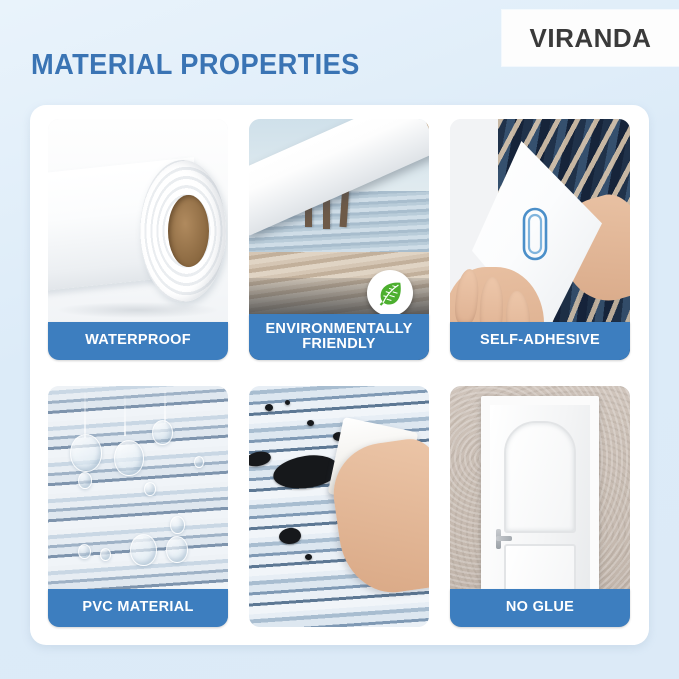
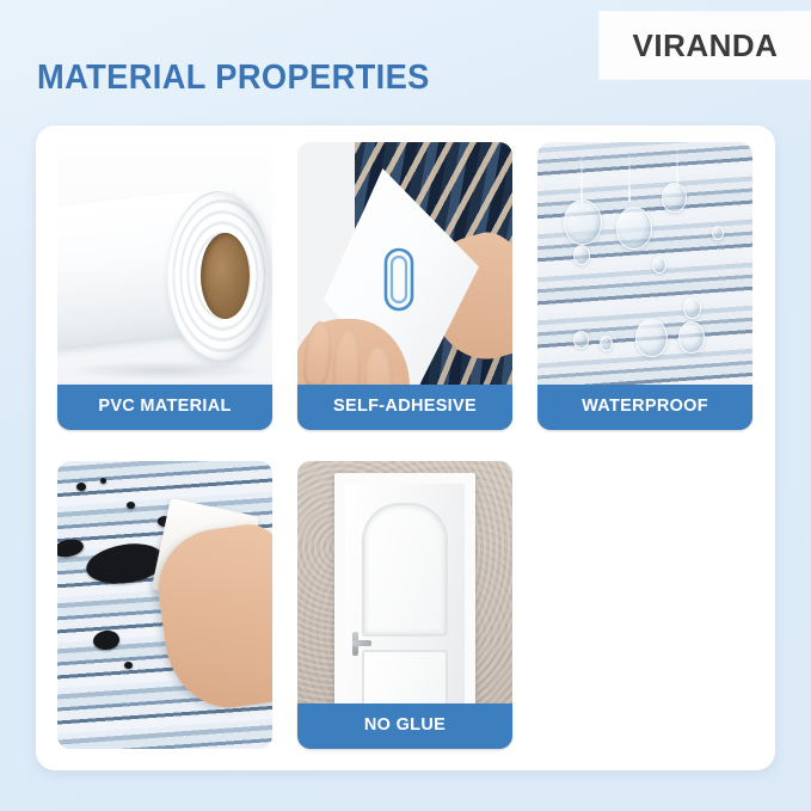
  VIRANDA
  MATERIAL PROPERTIES
- WATERPROOF
+ PVC MATERIAL
- ENVIRONMENTALLY
- FRIENDLY
  SELF-ADHESIVE
- PVC MATERIAL
+ WATERPROOF
  NO GLUE
